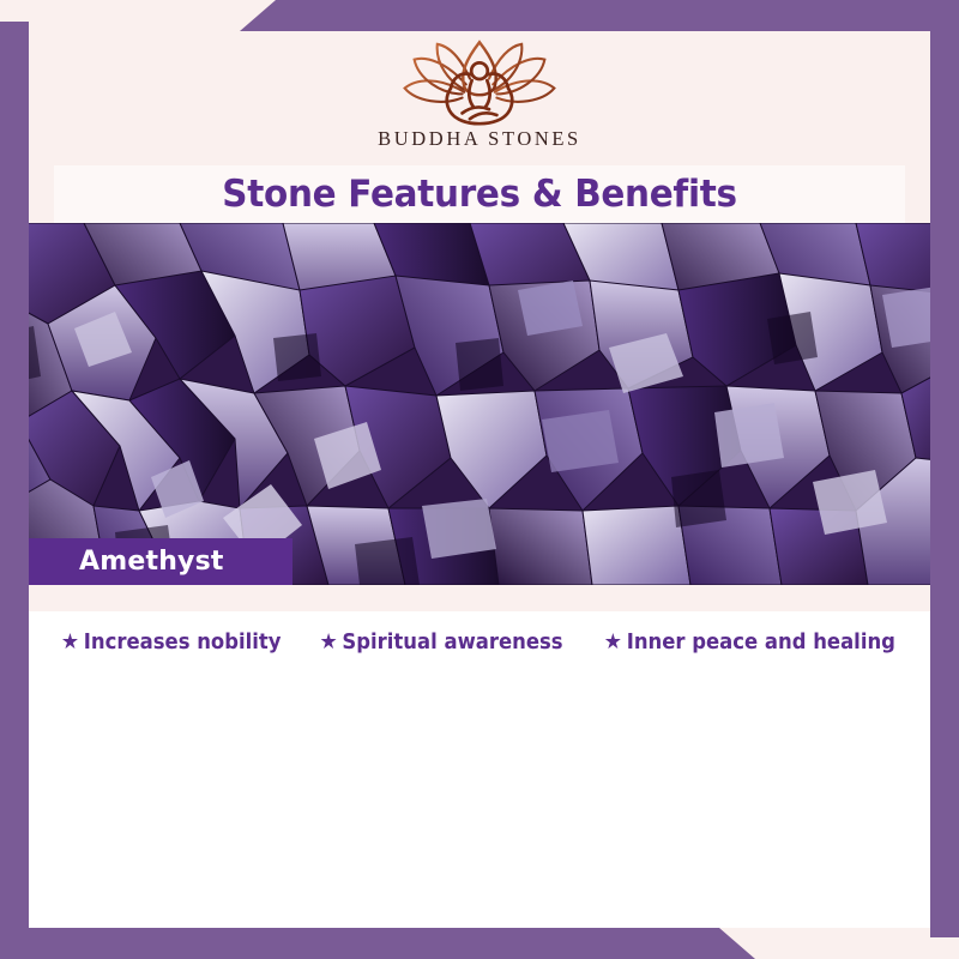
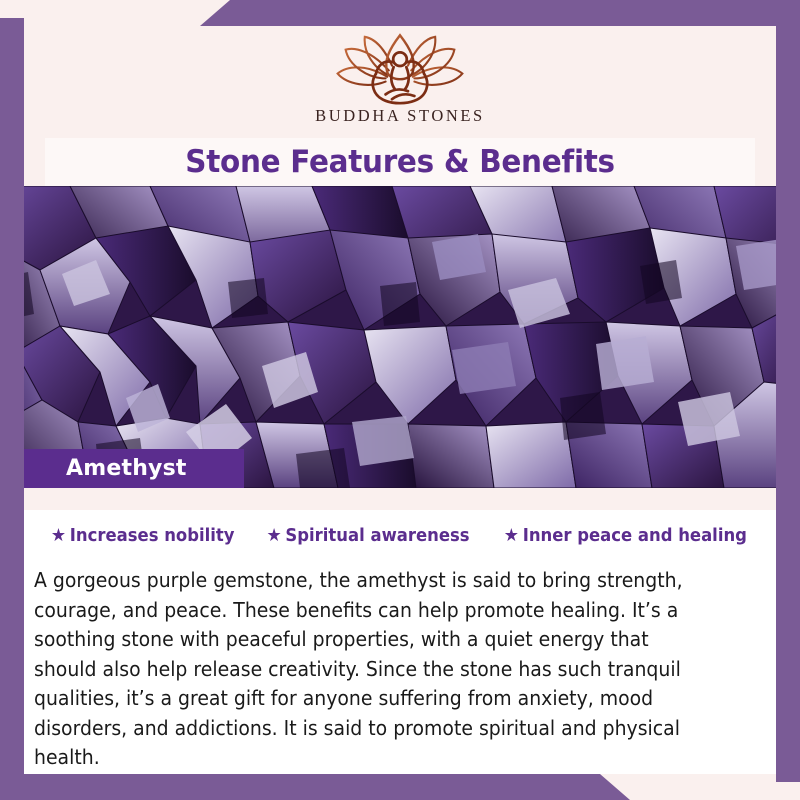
  BUDDHA STONES
  Stone Features & Benefits
  Amethyst
  ★
  Increases nobility
  ★
  Spiritual awareness
  ★
  Inner peace and healing
+ A gorgeous purple gemstone, the amethyst is said to bring strength, courage, and peace. These benefits can help promote healing. It’s a soothing stone with peaceful properties, with a quiet energy that should also help release creativity. Since the stone has such tranquil qualities, it’s a great gift for anyone suffering from anxiety, mood disorders, and addictions. It is said to promote spiritual and physical health.
